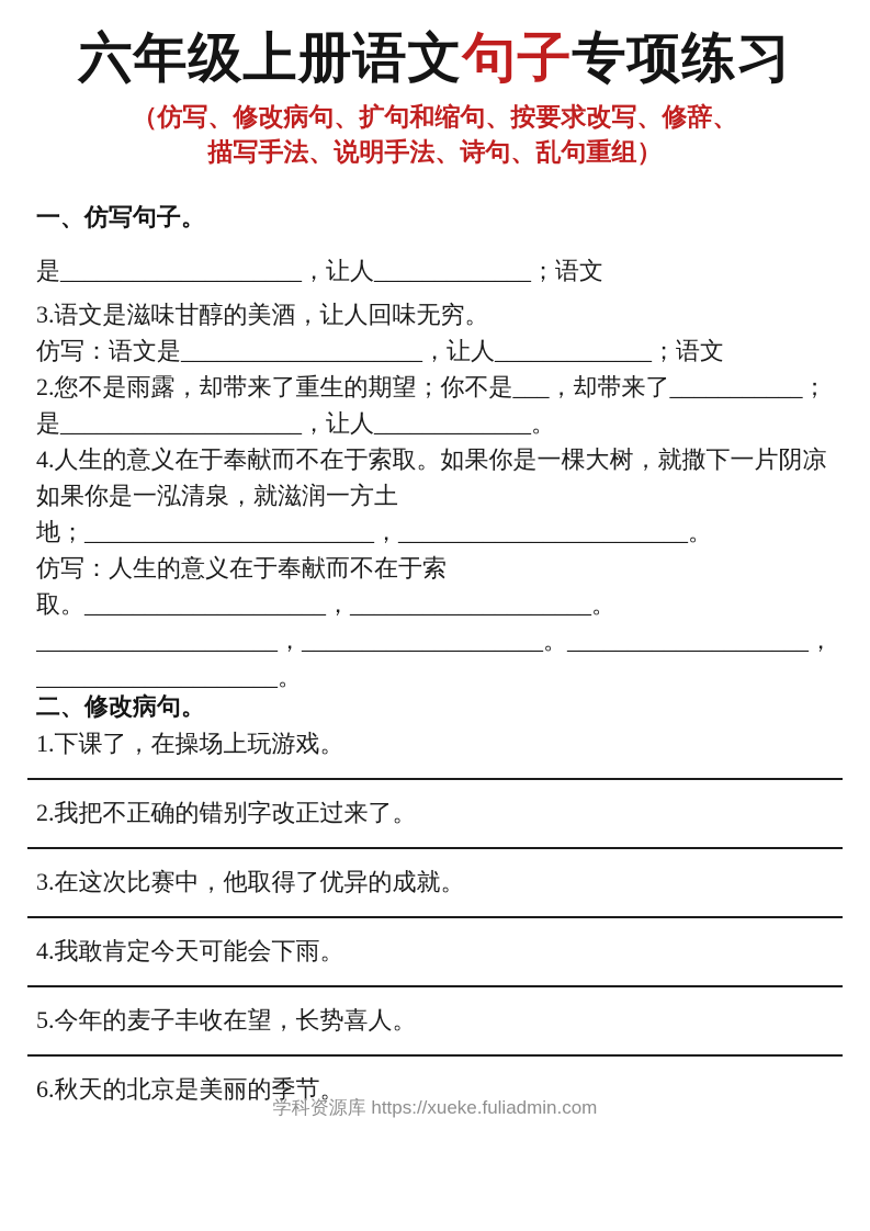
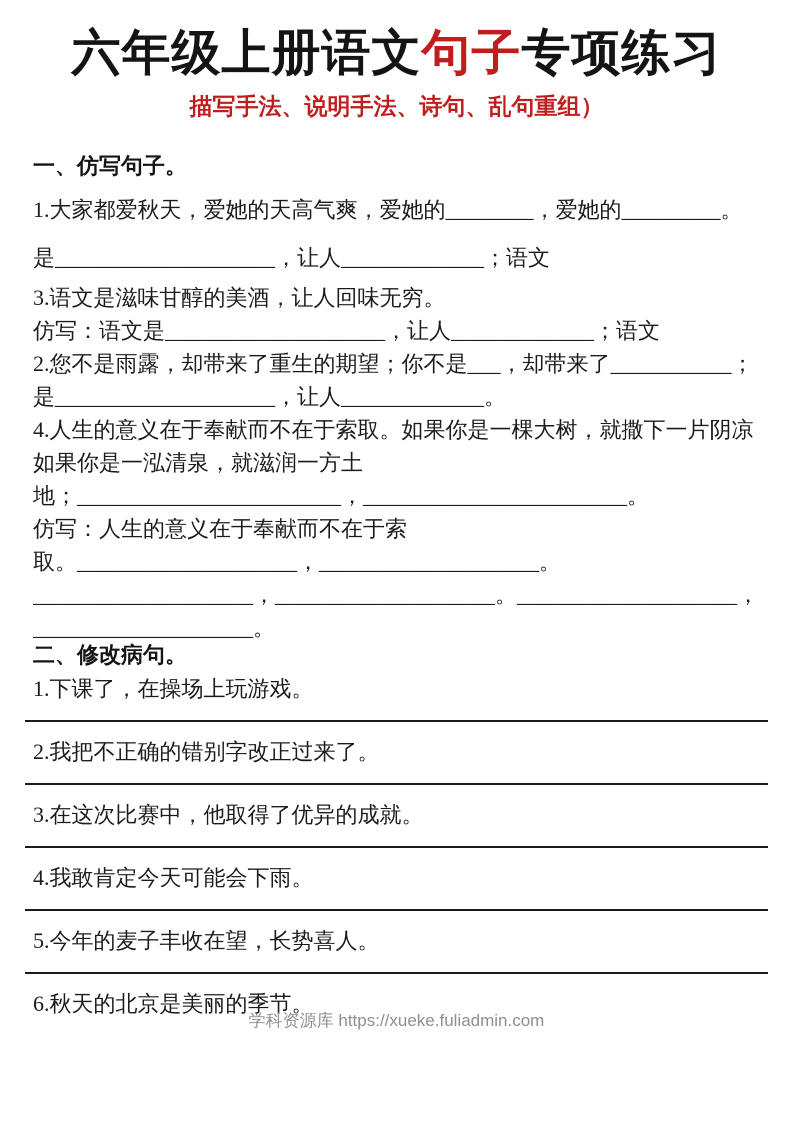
  六年级上册语文句子专项练习
- （仿写、修改病句、扩句和缩句、按要求改写、修辞、
  描写手法、说明手法、诗句、乱句重组）
  一、仿写句子。
+ 1.大家都爱秋天，爱她的天高气爽，爱她的________，爱她的_________。
  是____________________，让人_____________；语文
  3.语文是滋味甘醇的美酒，让人回味无穷。
  仿写：语文是____________________，让人_____________；语文
  2.您不是雨露，却带来了重生的期望；你不是___，却带来了___________；
  是____________________，让人_____________。
  4.人生的意义在于奉献而不在于索取。如果你是一棵大树，就撒下一片阴凉
  如果你是一泓清泉，就滋润一方土
  地；________________________，________________________。
  仿写：人生的意义在于奉献而不在于索
  取。____________________，____________________。
  ____________________，____________________。____________________，
  ____________________。
  二、修改病句。
  1.下课了，在操场上玩游戏。
  2.我把不正确的错别字改正过来了。
  3.在这次比赛中，他取得了优异的成就。
  4.我敢肯定今天可能会下雨。
  5.今年的麦子丰收在望，长势喜人。
  6.秋天的北京是美丽的季节。
  学科资源库 https://xueke.fuliadmin.com
